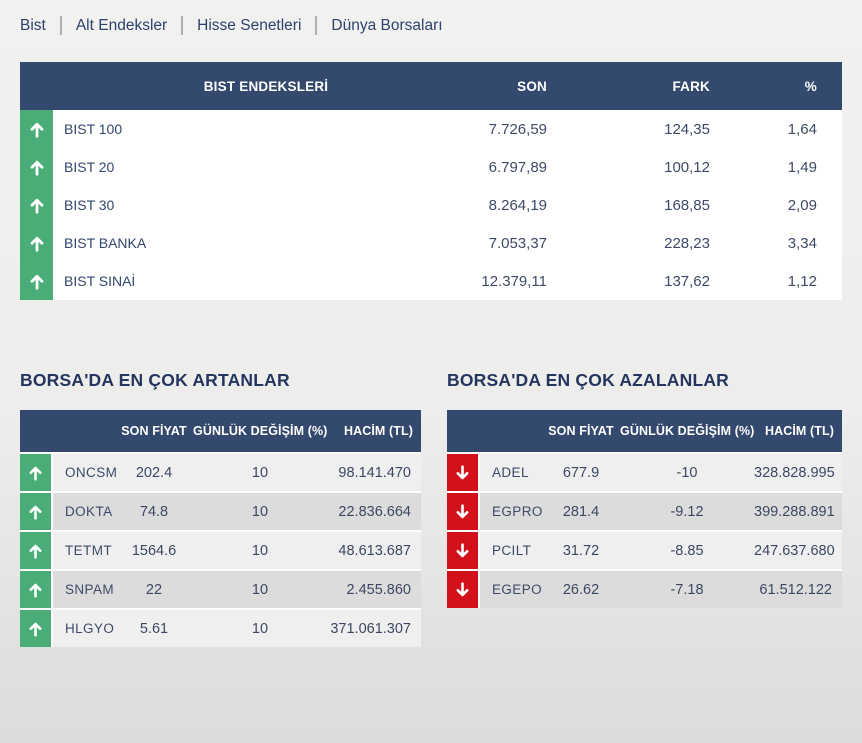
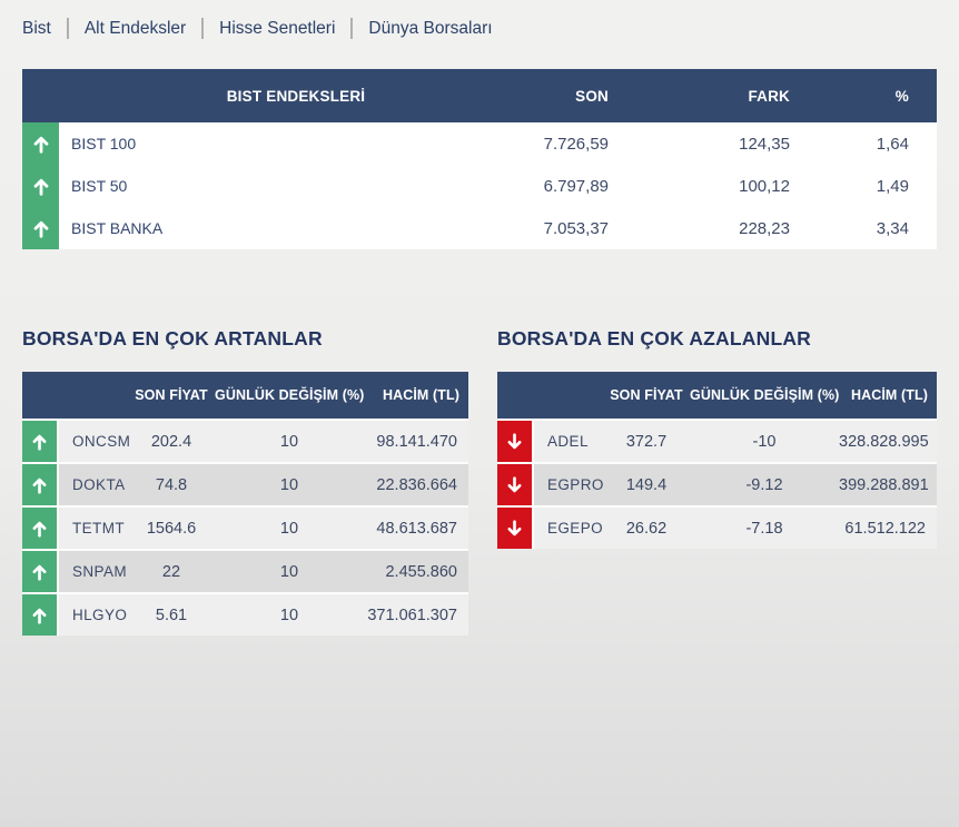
  Bist
  Alt Endeksler
  Hisse Senetleri
  Dünya Borsaları
  BIST ENDEKSLERİ
  SON
  FARK
  %
  BIST 100
  7.726,59
  124,35
  1,64
- BIST 20
+ BIST 50
  6.797,89
  100,12
  1,49
- BIST 30
- 8.264,19
- 168,85
- 2,09
  BIST BANKA
  7.053,37
  228,23
  3,34
- BIST SINAİ
- 12.379,11
- 137,62
- 1,12
  BORSA'DA EN ÇOK ARTANLAR
  SON FİYAT
  GÜNLÜK DEĞİŞİM (%)
  HACİM (TL)
  ONCSM
  202.4
  10
  98.141.470
  DOKTA
  74.8
  10
  22.836.664
  TETMT
  1564.6
  10
  48.613.687
  SNPAM
  22
  10
  2.455.860
  HLGYO
  5.61
  10
  371.061.307
  BORSA'DA EN ÇOK AZALANLAR
  SON FİYAT
  GÜNLÜK DEĞİŞİM (%)
  HACİM (TL)
  ADEL
- 677.9
+ 372.7
  -10
  328.828.995
  EGPRO
- 281.4
+ 149.4
  -9.12
  399.288.891
- PCILT
- 31.72
- -8.85
- 247.637.680
  EGEPO
  26.62
  -7.18
  61.512.122
